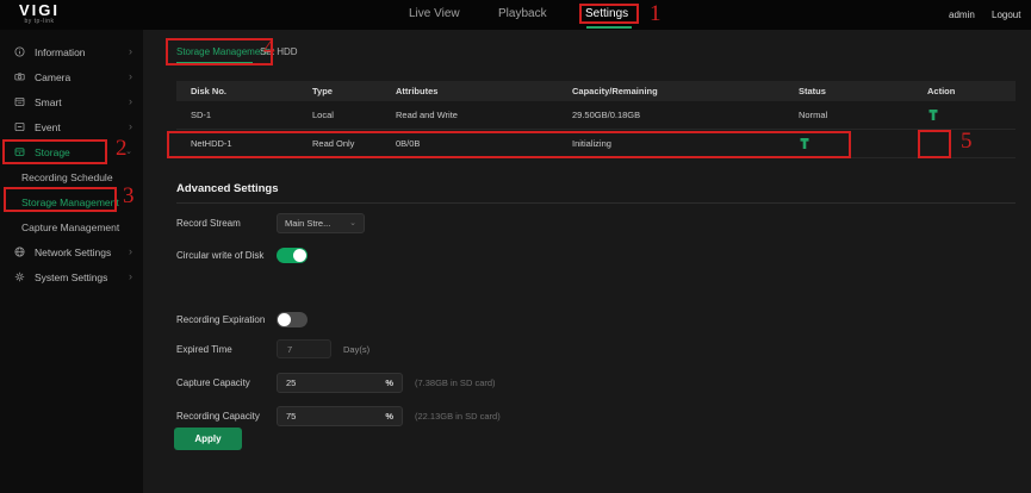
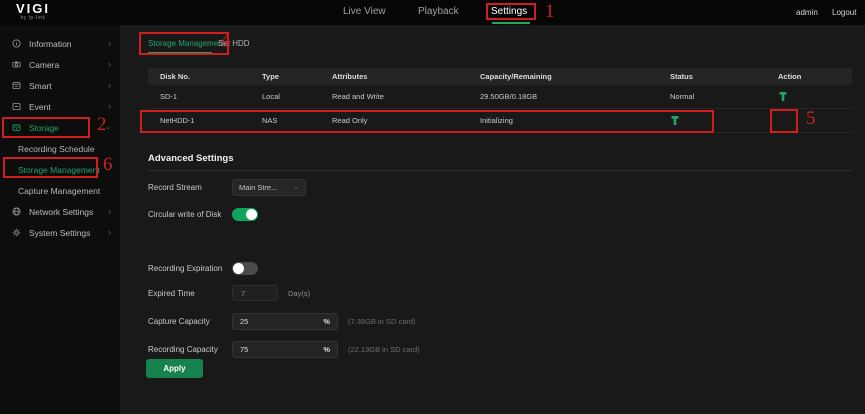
  VIGI
  Live View
  Playback
  Settings
  admin
  Logout
  Information
  ›
  Camera
  ›
  Smart
  ›
  Event
  ›
  Storage
  Recording Schedule
  Storage Management
  Capture Management
  Network Settings
  ›
  System Settings
  ›
  Storage Management
  Set HDD
  Disk No.
  Type
  Attributes
  Capacity/Remaining
  Status
  Action
  SD-1
  Local
  Read and Write
  29.50GB/0.18GB
  Normal
  NetHDD-1
+ NAS
  Read Only
- 0B/0B
  Initializing
  Advanced Settings
  Record Stream
  Main Stre...
  Circular write of Disk
  Recording Expiration
  Expired Time
  7
  Day(s)
  Capture Capacity
  25
  %
  (7.38GB in SD card)
  Recording Capacity
  75
  %
  (22.13GB in SD card)
  Apply
  1
  2
- 3
+ 6
  4
  5
